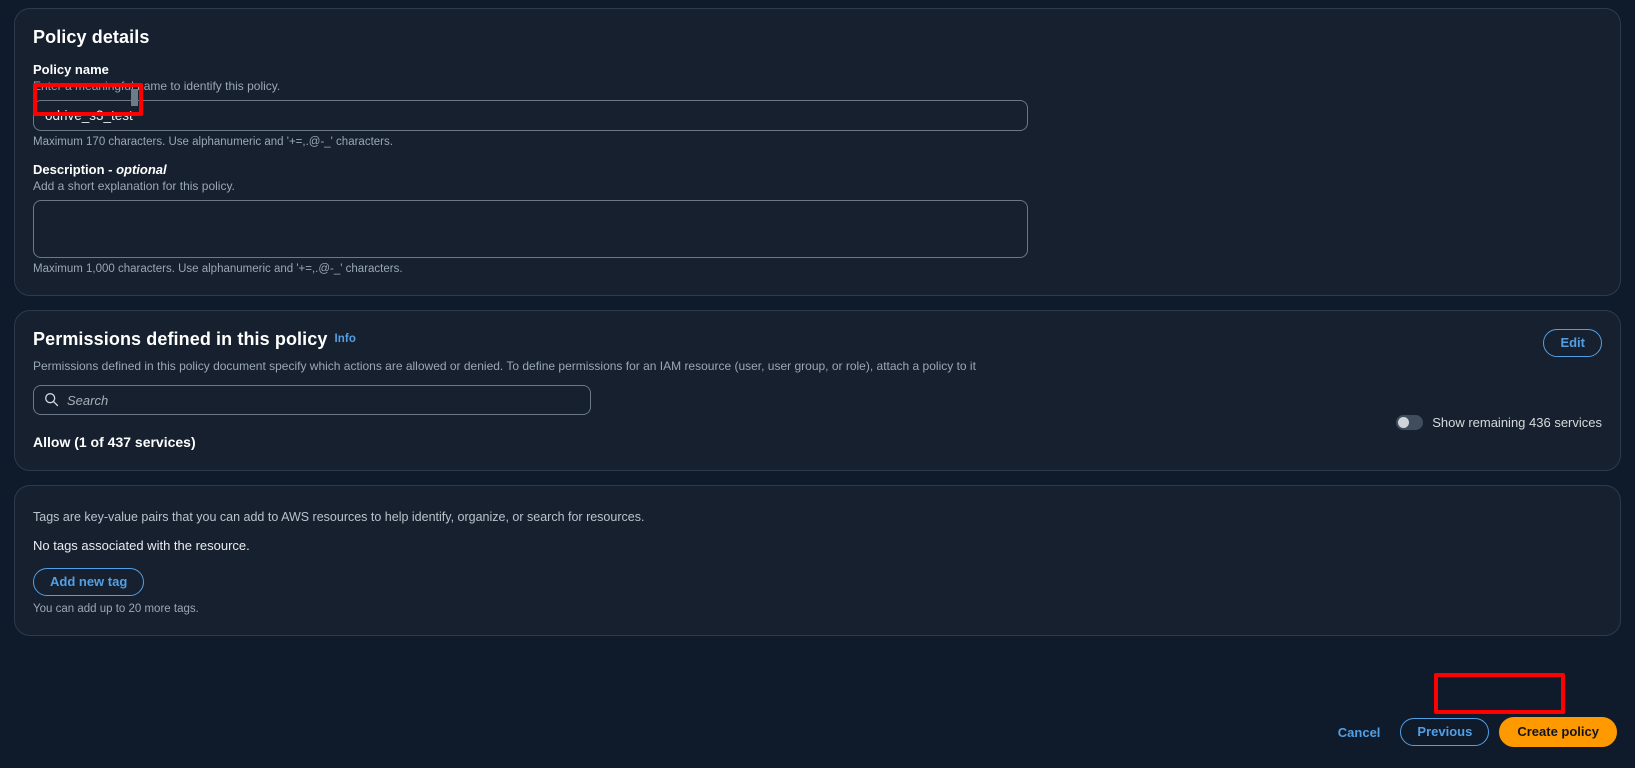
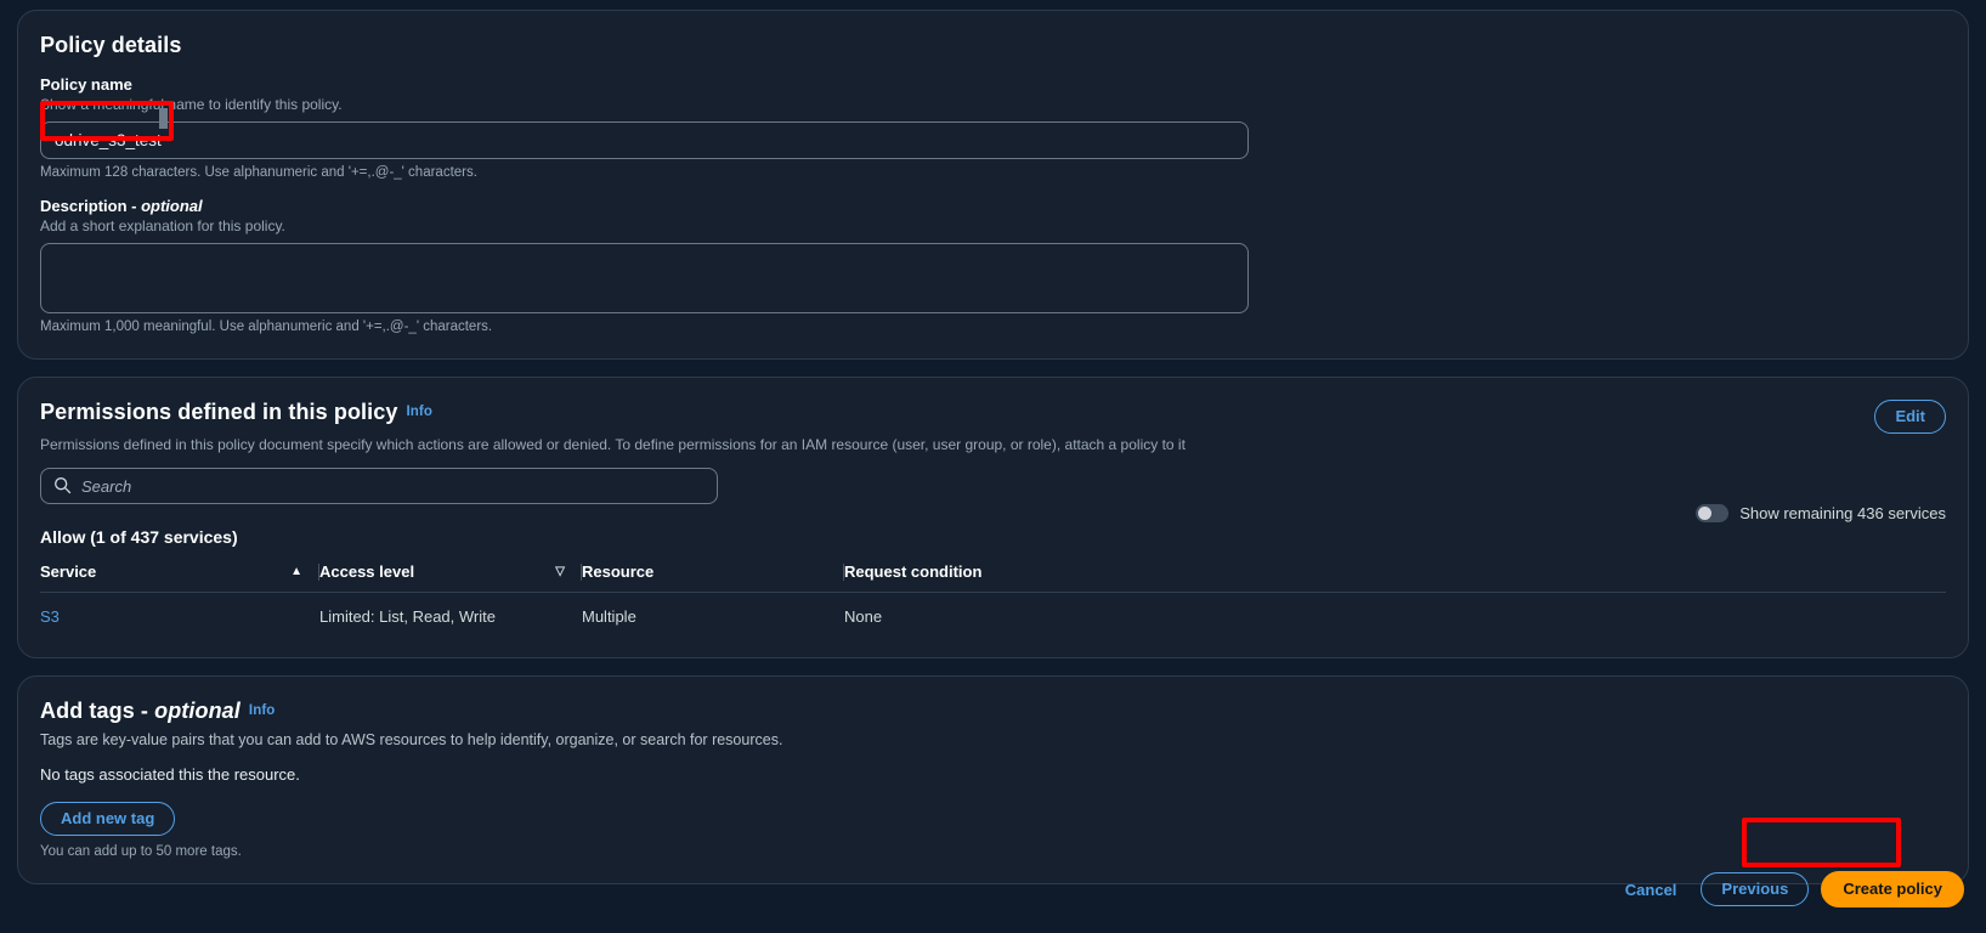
  Policy details
  Policy name
- Enter a meaningful name to identify this policy.
+ Show a meaningful name to identify this policy.
  odrive_s3_test
- Maximum 170 characters. Use alphanumeric and '+=,.@-_' characters.
+ Maximum 128 characters. Use alphanumeric and '+=,.@-_' characters.
  Description - optional
  Add a short explanation for this policy.
- Maximum 1,000 characters. Use alphanumeric and '+=,.@-_' characters.
+ Maximum 1,000 meaningful. Use alphanumeric and '+=,.@-_' characters.
  Permissions defined in this policy Info
  Edit
  Permissions defined in this policy document specify which actions are allowed or denied. To define permissions for an IAM resource (user, user group, or role), attach a policy to it
  Search
  Show remaining 436 services
  Allow (1 of 437 services)
+ Service ▲	Access level ▽	Resource	Request condition
+ S3	Limited: List, Read, Write	Multiple	None
+ Add tags - optional Info
  Tags are key-value pairs that you can add to AWS resources to help identify, organize, or search for resources.
- No tags associated with the resource.
+ No tags associated this the resource.
  Add new tag
- You can add up to 20 more tags.
+ You can add up to 50 more tags.
  Cancel
  Previous
  Create policy
